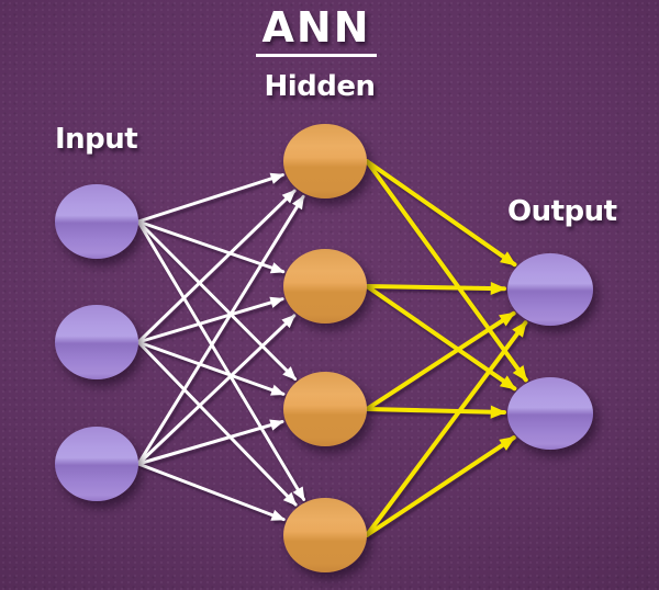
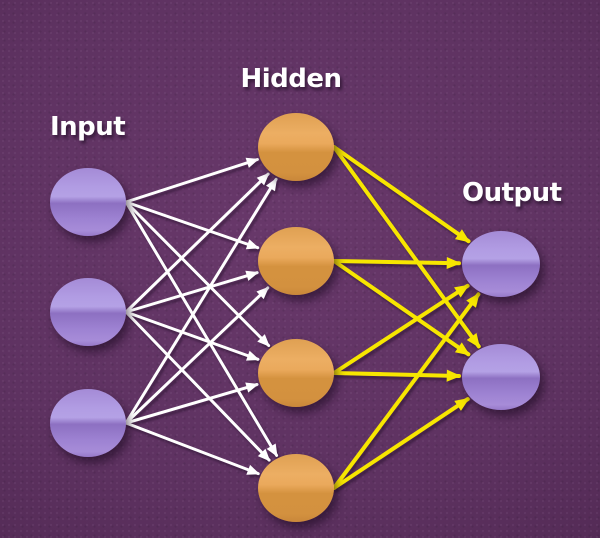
- ANN
  Input
  Hidden
  Output
